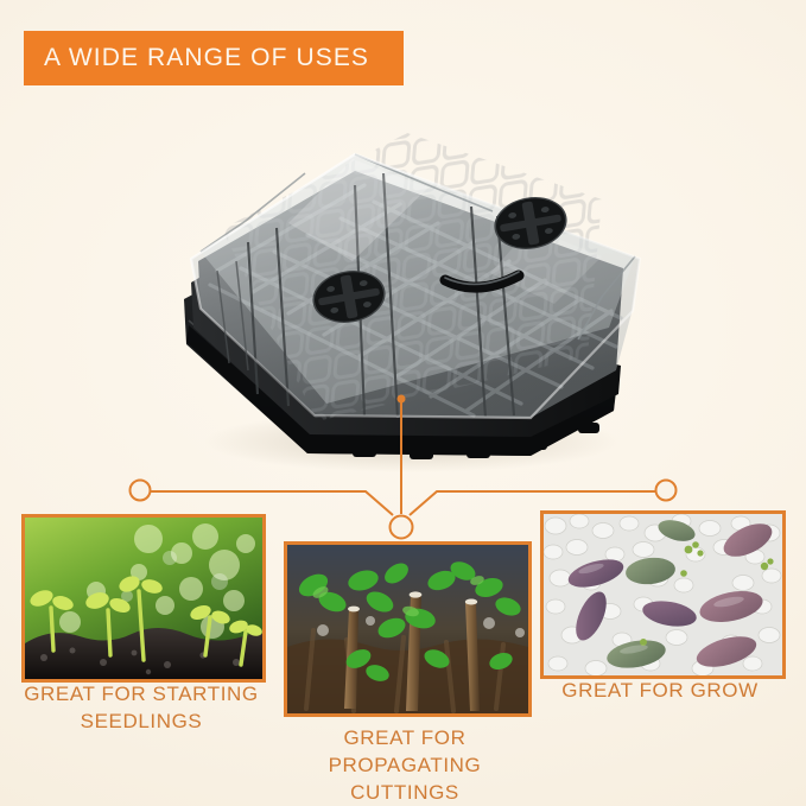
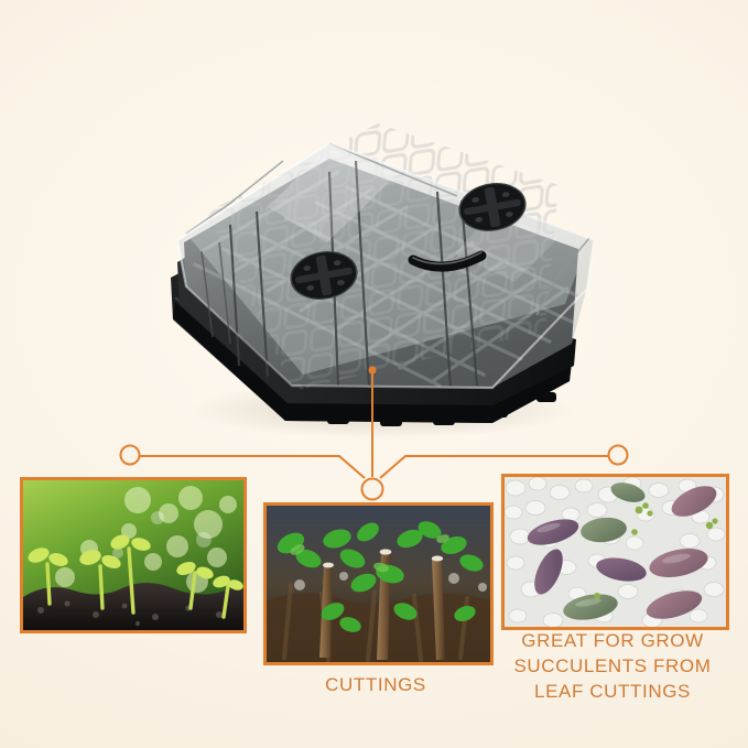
- A WIDE RANGE OF USES
- GREAT FOR STARTING
- SEEDLINGS
- GREAT FOR PROPAGATING
  CUTTINGS
  GREAT FOR GROW
+ SUCCULENTS FROM
+ LEAF CUTTINGS
